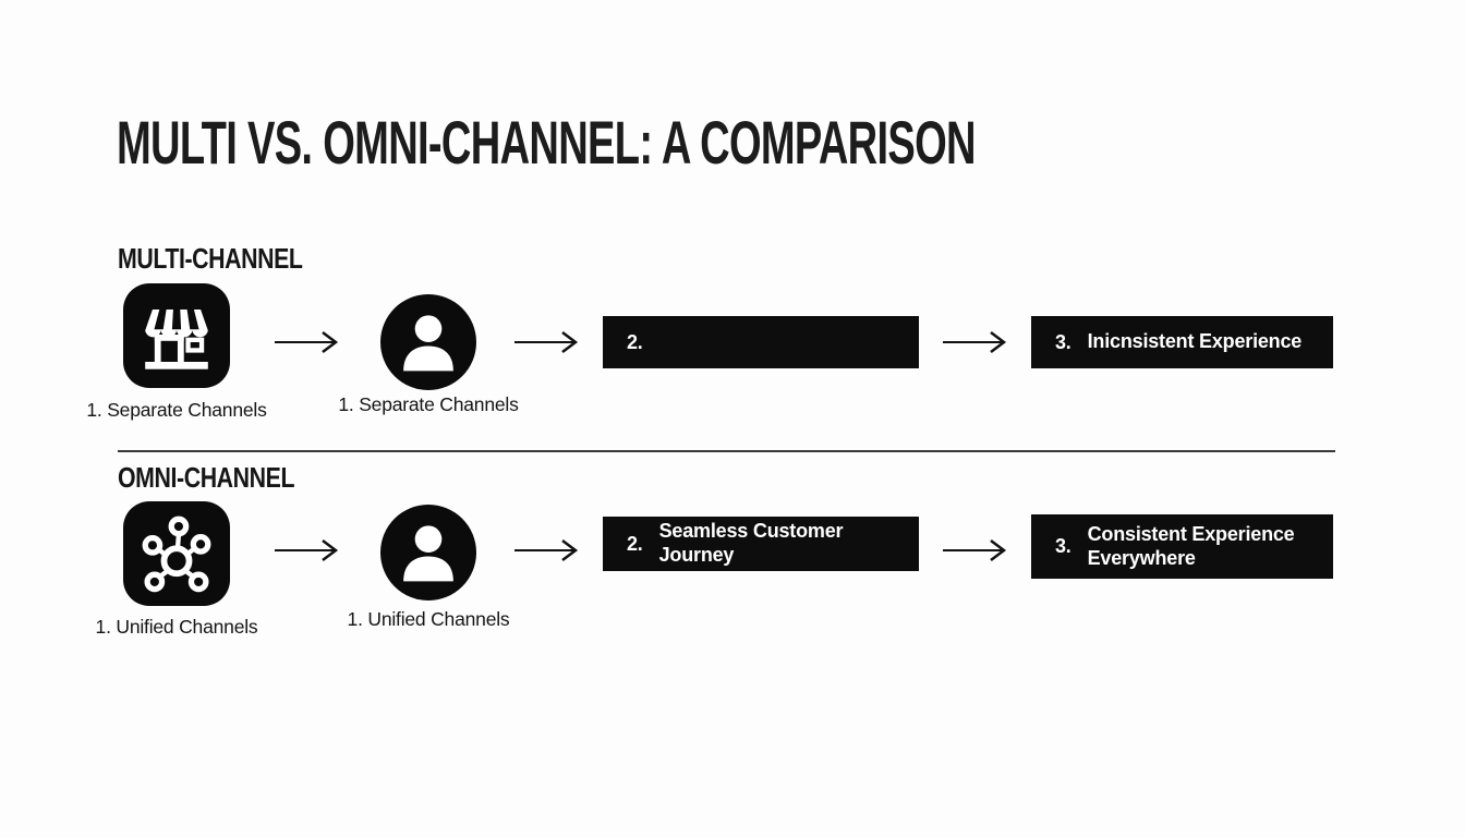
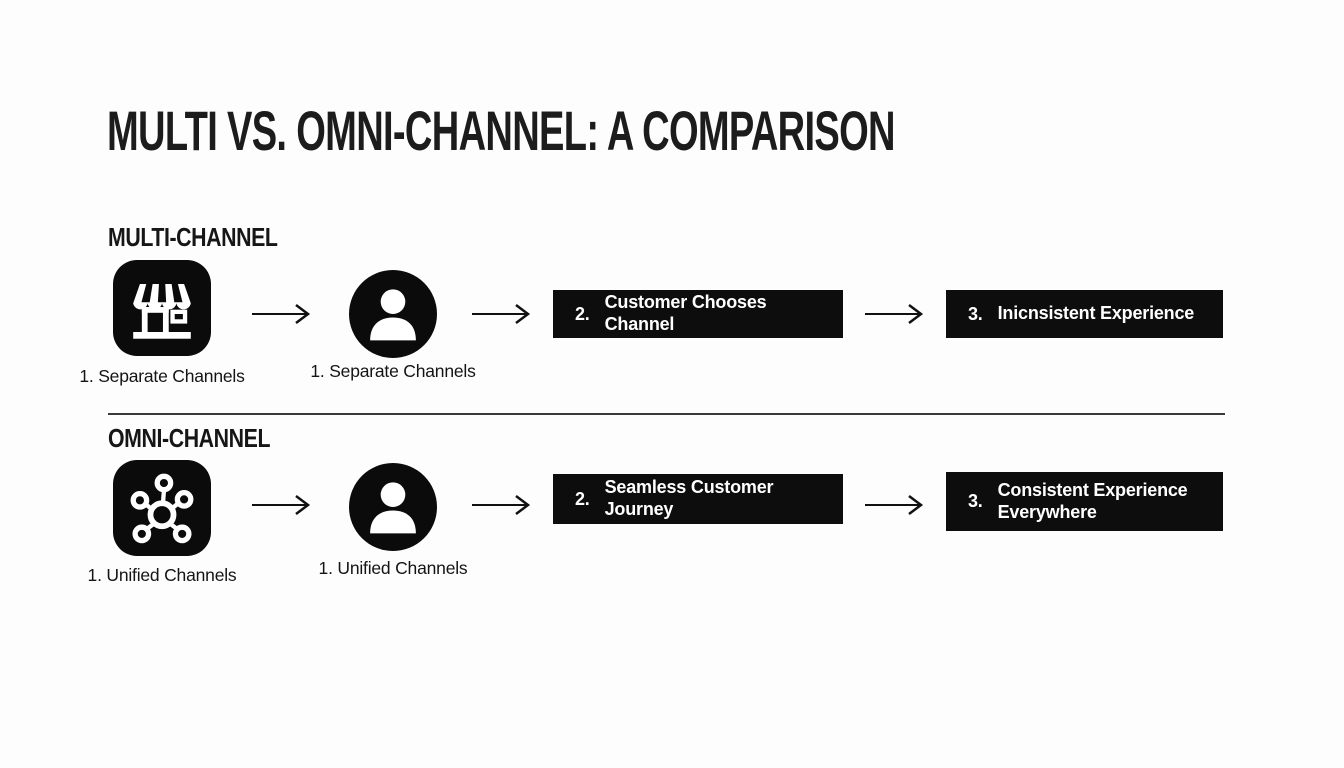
  MULTI VS. OMNI-CHANNEL: A COMPARISON
  MULTI-CHANNEL
  1. Separate Channels
  1. Separate Channels
  2.
+ Customer Chooses Channel
  3.
  Inicnsistent Experience
  OMNI-CHANNEL
  1. Unified Channels
  1. Unified Channels
  2.
  Seamless Customer Journey
  3.
  Consistent Experience Everywhere
